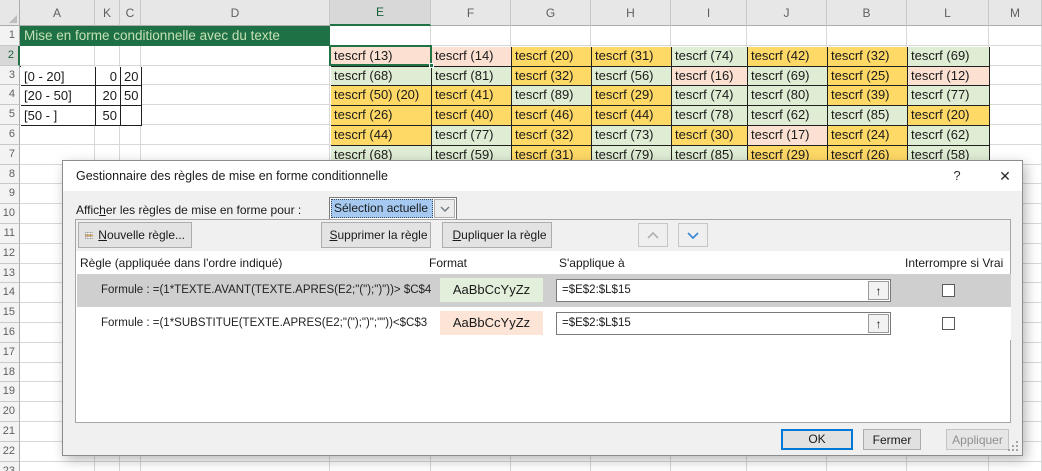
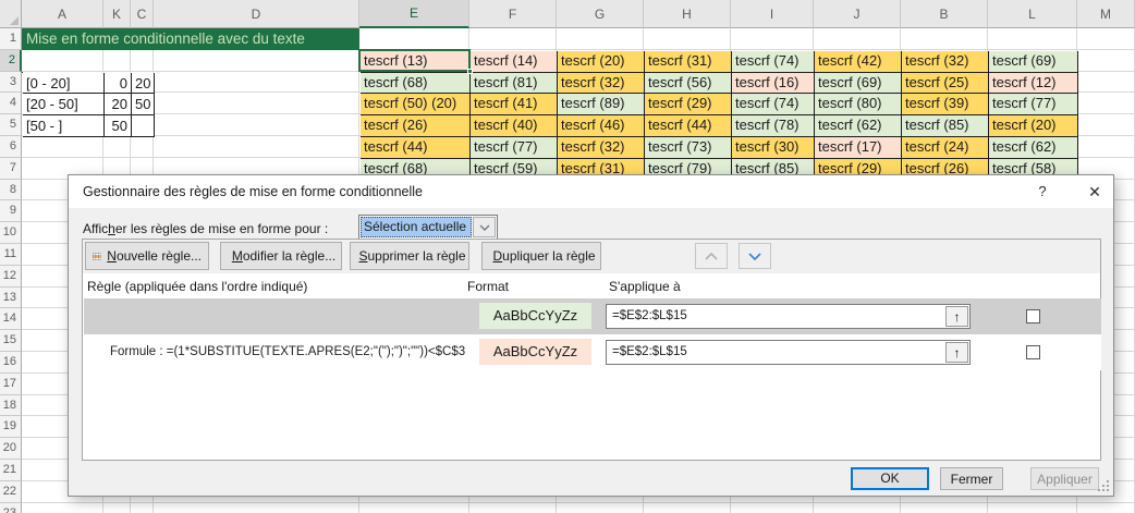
  A
  K
  C
  D
  E
  F
  G
  H
  I
  J
  B
  L
  M
  1
  2
  3
  4
  5
  6
  7
  8
  9
  10
  11
  12
  13
  14
  15
  16
  17
  18
  19
  20
  21
  22
  Mise en forme conditionnelle avec du texte
  [0 - 20]
  0
  20
  [20 - 50]
  20
  50
  [50 - ]
  50
  tescrf (13)
  tescrf (14)
  tescrf (20)
  tescrf (31)
  tescrf (74)
  tescrf (42)
  tescrf (32)
  tescrf (69)
  tescrf (68)
  tescrf (81)
  tescrf (32)
  tescrf (56)
  tescrf (16)
  tescrf (69)
  tescrf (25)
  tescrf (12)
  tescrf (50) (20)
  tescrf (41)
  tescrf (89)
  tescrf (29)
  tescrf (74)
  tescrf (80)
  tescrf (39)
  tescrf (77)
  tescrf (26)
  tescrf (40)
  tescrf (46)
  tescrf (44)
  tescrf (78)
  tescrf (62)
  tescrf (85)
  tescrf (20)
  tescrf (44)
  tescrf (77)
  tescrf (32)
  tescrf (73)
  tescrf (30)
  tescrf (17)
  tescrf (24)
  tescrf (62)
  tescrf (68)
  tescrf (59)
  tescrf (31)
  tescrf (79)
  tescrf (85)
  tescrf (29)
  tescrf (26)
  tescrf (58)
  Gestionnaire des règles de mise en forme conditionnelle
  ?
  ✕
  Afficher les règles de mise en forme pour :
  Sélection actuelle
  Nouvelle règle...
+ Modifier la règle...
  Supprimer la règle
  Dupliquer la règle
  Règle (appliquée dans l'ordre indiqué)
  Format
  S'applique à
- Interrompre si Vrai
- Formule : =(1*TEXTE.AVANT(TEXTE.APRES(E2;"(");")"))> $C$4
  AaBbCcYyZz
  =$E$2:$L$15
  ↑
  Formule : =(1*SUBSTITUE(TEXTE.APRES(E2;"(");")";""))<$C$3
  AaBbCcYyZz
  =$E$2:$L$15
  ↑
  OK
  Fermer
  Appliquer
